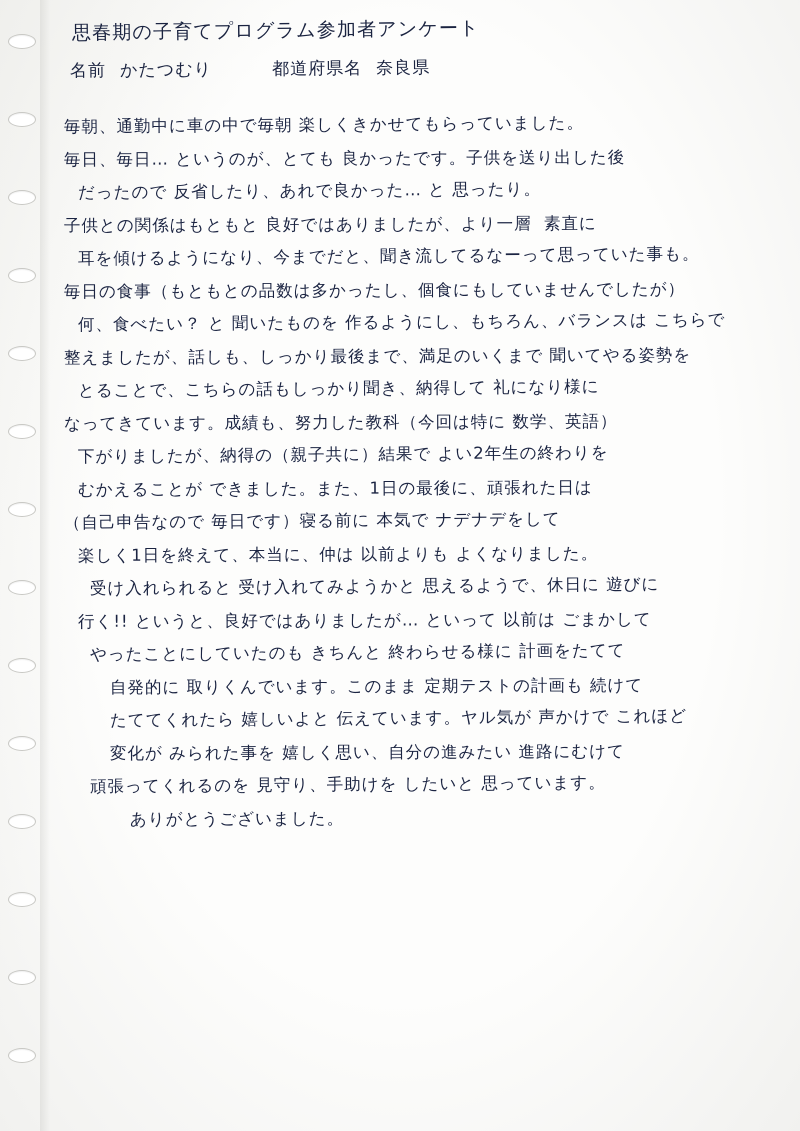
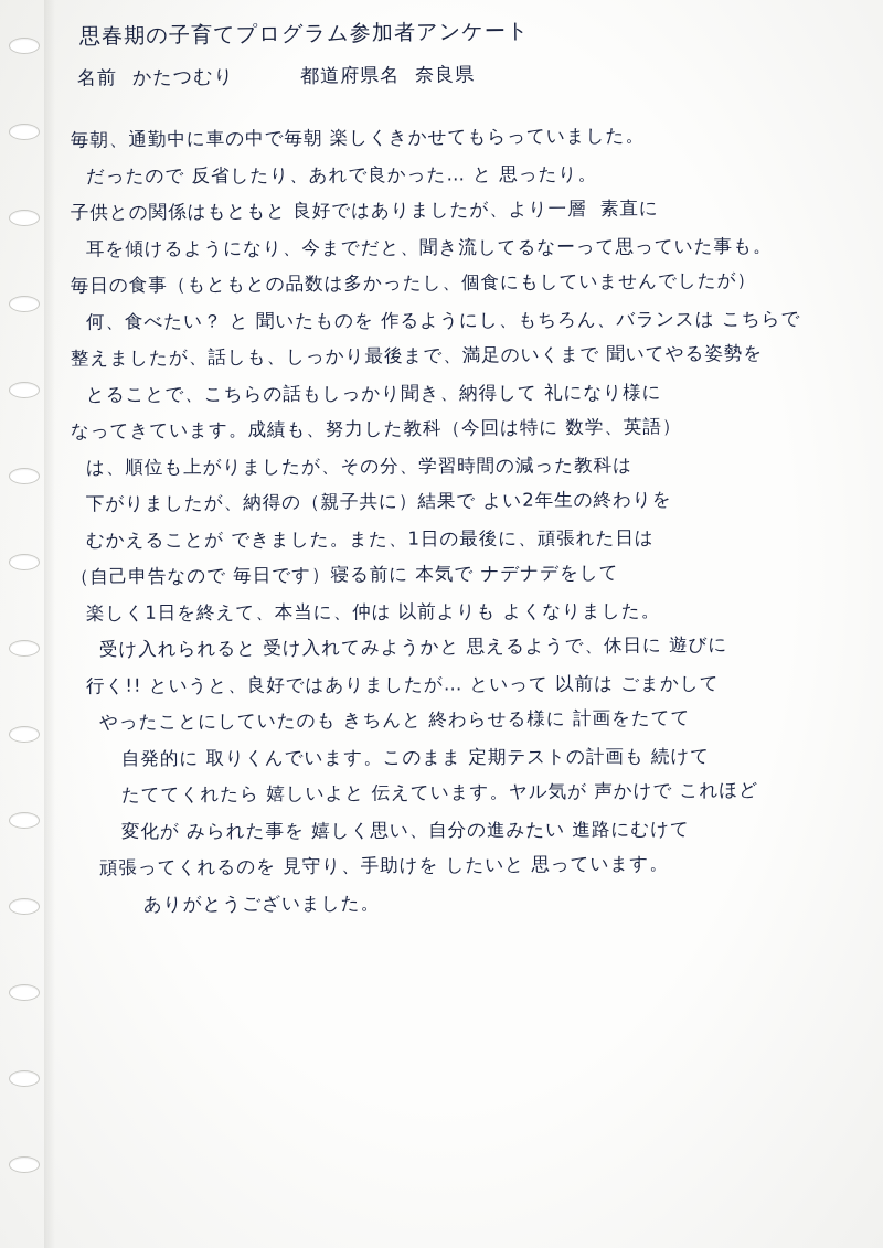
  思春期の子育てプログラム参加者アンケート
  名前
  かたつむり
  都道府県名
  奈良県
  毎朝、通勤中に車の中で毎朝 楽しくきかせてもらっていました。
- 毎日、毎日… というのが、とても 良かったです。子供を送り出した後
  だったので 反省したり、あれで良かった… と 思ったり。
  子供との関係はもともと 良好ではありましたが、より一層 素直に
  耳を傾けるようになり、今までだと、聞き流してるなーって思っていた事も。
  毎日の食事（もともとの品数は多かったし、個食にもしていませんでしたが）
  何、食べたい？ と 聞いたものを 作るようにし、もちろん、バランスは こちらで
  整えましたが、話しも、しっかり最後まで、満足のいくまで 聞いてやる姿勢を
  とることで、こちらの話もしっかり聞き、納得して 礼になり様に
  なってきています。成績も、努力した教科（今回は特に 数学、英語）
+ は、順位も上がりましたが、その分、学習時間の減った教科は
  下がりましたが、納得の（親子共に）結果で よい2年生の終わりを
  むかえることが できました。また、1日の最後に、頑張れた日は
  （自己申告なので 毎日です）寝る前に 本気で ナデナデをして
  楽しく1日を終えて、本当に、仲は 以前よりも よくなりました。
  受け入れられると 受け入れてみようかと 思えるようで、休日に 遊びに
  行く!! というと、良好ではありましたが… といって 以前は ごまかして
  やったことにしていたのも きちんと 終わらせる様に 計画をたてて
  自発的に 取りくんでいます。このまま 定期テストの計画も 続けて
  たててくれたら 嬉しいよと 伝えています。ヤル気が 声かけで これほど
  変化が みられた事を 嬉しく思い、自分の進みたい 進路にむけて
  頑張ってくれるのを 見守り、手助けを したいと 思っています。
  ありがとうございました。
